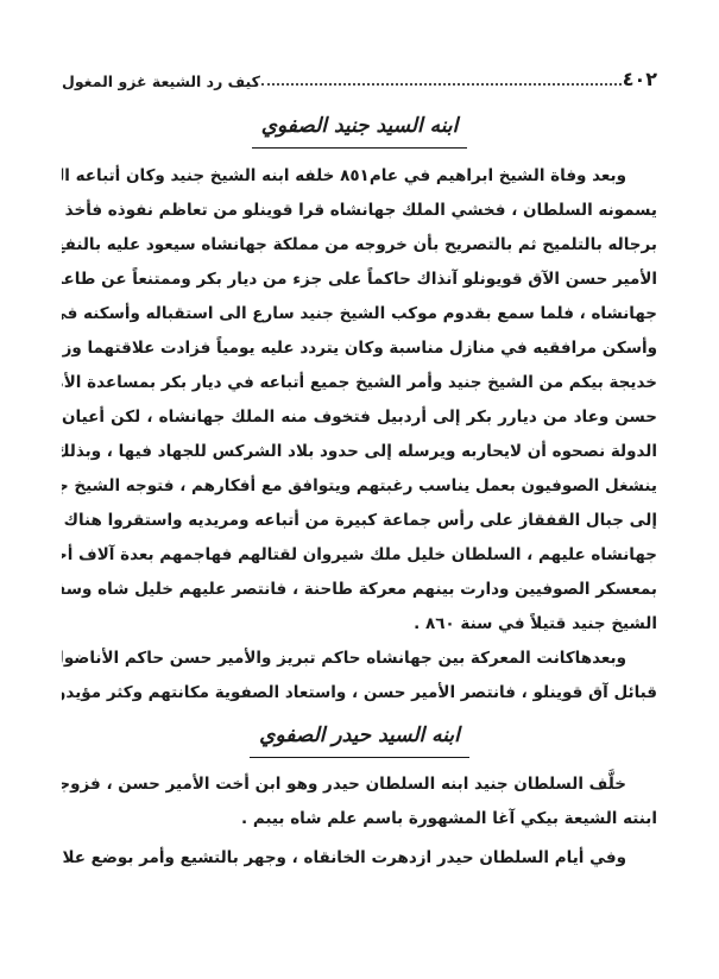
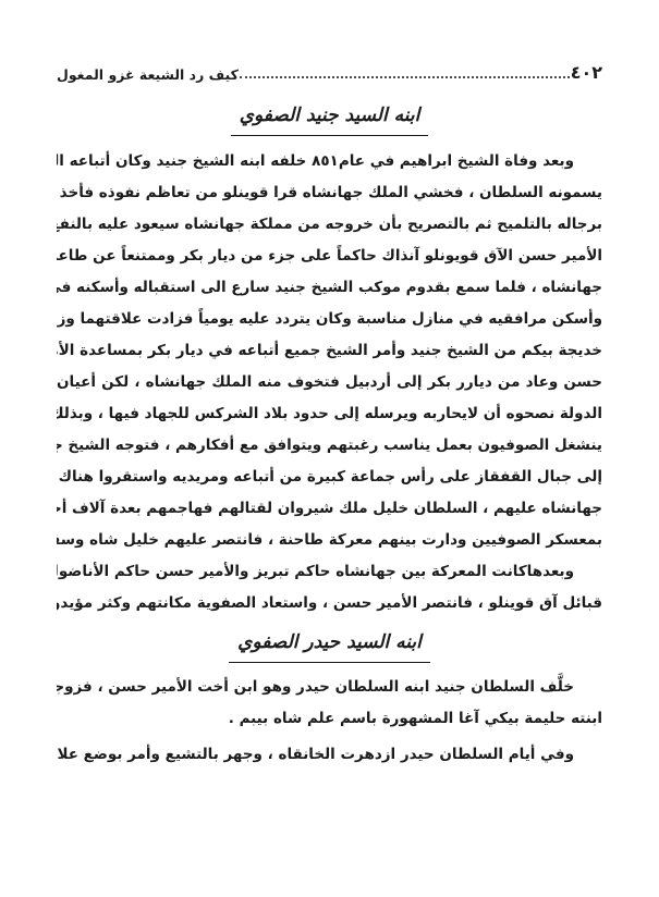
  ٤٠٢
  كيف رد الشيعة غزو المغول
  ابنه السيد جنيد الصفوي
  وبعد وفاة الشيخ ابراهيم في عام٨٥١ خلفه ابنه الشيخ جنيد وكان أتباعه ال
  يسمونه السلطان ، فخشي الملك جهانشاه قرا قوينلو من تعاظم نفوذه فأخذ
  برجاله بالتلميح ثم بالتصريح بأن خروجه من مملكة جهانشاه سيعود عليه بالنف
  الأمير حسن الآق قويونلو آنذاك حاكماً على جزء من ديار بكر وممتنعاً عن طاع
  جهانشاه ، فلما سمع بقدوم موكب الشيخ جنيد سارع الى استقباله وأسكنه ف
  وأسكن مرافقيه في منازل مناسبة وكان يتردد عليه يومياً فزادت علاقتهما وز
  خديجة بيكم من الشيخ جنيد وأمر الشيخ جميع أتباعه في ديار بكر بمساعدة الأ
  حسن وعاد من ديارر بكر إلى أردبيل فتخوف منه الملك جهانشاه ، لكن أعيان
  الدولة نصحوه أن لايحاربه ويرسله إلى حدود بلاد الشركس للجهاد فيها ، وبذلك
  ينشغل الصوفيون بعمل يناسب رغبتهم ويتوافق مع أفكارهم ، فتوجه الشيخ ج
  إلى جبال القفقاز على رأس جماعة كبيرة من أتباعه ومريديه واستقروا هناك
  جهانشاه عليهم ، السلطان خليل ملك شيروان لقتالهم فهاجمهم بعدة آلاف أح
  بمعسكر الصوفيين ودارت بينهم معركة طاحنة ، فانتصر عليهم خليل شاه وس
- الشيخ جنيد قتيلاً في سنة ٨٦٠ .
  وبعدهاكانت المعركة بين جهانشاه حاكم تبريز والأمير حسن حاكم الأناضو
  قبائل آق قوينلو ، فانتصر الأمير حسن ، واستعاد الصفوية مكانتهم وكثر مؤيدو
  ابنه السيد حيدر الصفوي
  خلَّف السلطان جنيد ابنه السلطان حيدر وهو ابن أخت الأمير حسن ، فزوج
- ابنته الشيعة بيكي آغا المشهورة باسم علم شاه بيبم .
+ ابنته حليمة بيكي آغا المشهورة باسم علم شاه بيبم .
  وفي أيام السلطان حيدر ازدهرت الخانقاه ، وجهر بالتشيع وأمر بوضع علا
